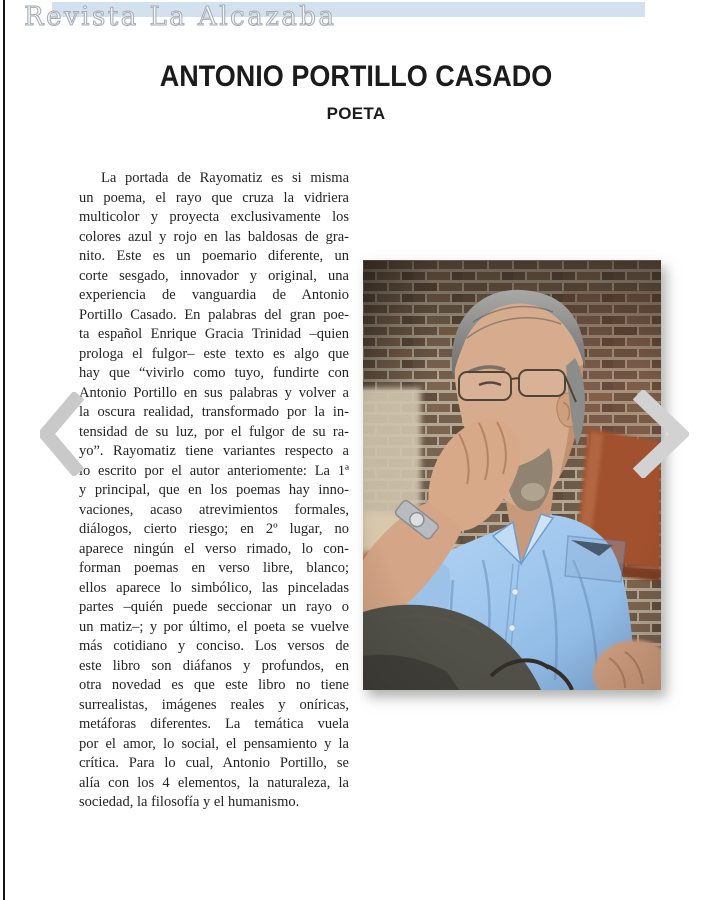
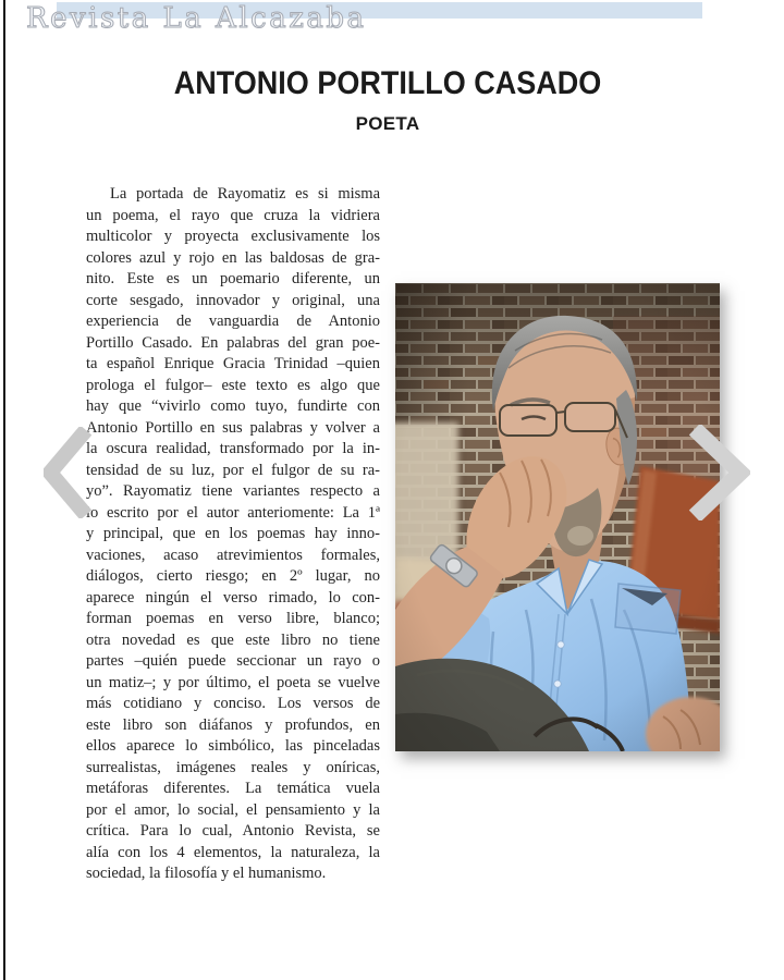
  Revista La Alcazaba
  ANTONIO PORTILLO CASADO
  POETA
  La portada de Rayomatiz es si misma
  un poema, el rayo que cruza la vidriera
  multicolor y proyecta exclusivamente los
  colores azul y rojo en las baldosas de gra-
  nito. Este es un poemario diferente, un
  corte sesgado, innovador y original, una
  experiencia de vanguardia de Antonio
  Portillo Casado. En palabras del gran poe-
  ta español Enrique Gracia Trinidad –quien
  prologa el fulgor– este texto es algo que
  hay que “vivirlo como tuyo, fundirte con
  Antonio Portillo en sus palabras y volver a
  la oscura realidad, transformado por la in-
  tensidad de su luz, por el fulgor de su ra-
  yo”. Rayomatiz tiene variantes respecto a
  o escrito por el autor anteriomente: La 1ª
  y principal, que en los poemas hay inno-
  vaciones, acaso atrevimientos formales,
  diálogos, cierto riesgo; en 2º lugar, no
  aparece ningún el verso rimado, lo con-
  forman poemas en verso libre, blanco;
- ellos aparece lo simbólico, las pinceladas
+ otra novedad es que este libro no tiene
  partes –quién puede seccionar un rayo o
  un matiz–; y por último, el poeta se vuelve
  más cotidiano y conciso. Los versos de
  este libro son diáfanos y profundos, en
- otra novedad es que este libro no tiene
+ ellos aparece lo simbólico, las pinceladas
  surrealistas, imágenes reales y oníricas,
  metáforas diferentes. La temática vuela
  por el amor, lo social, el pensamiento y la
- crítica. Para lo cual, Antonio Portillo, se
+ crítica. Para lo cual, Antonio Revista, se
  alía con los 4 elementos, la naturaleza, la
  sociedad, la filosofía y el humanismo.
